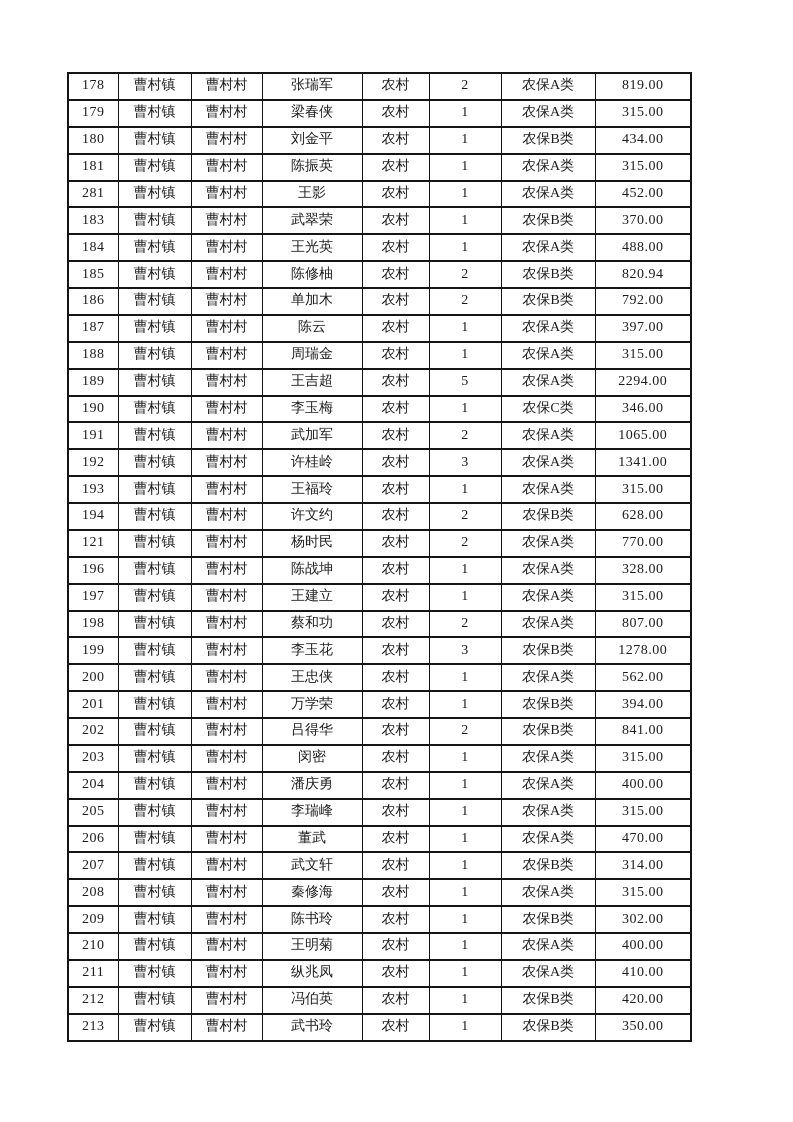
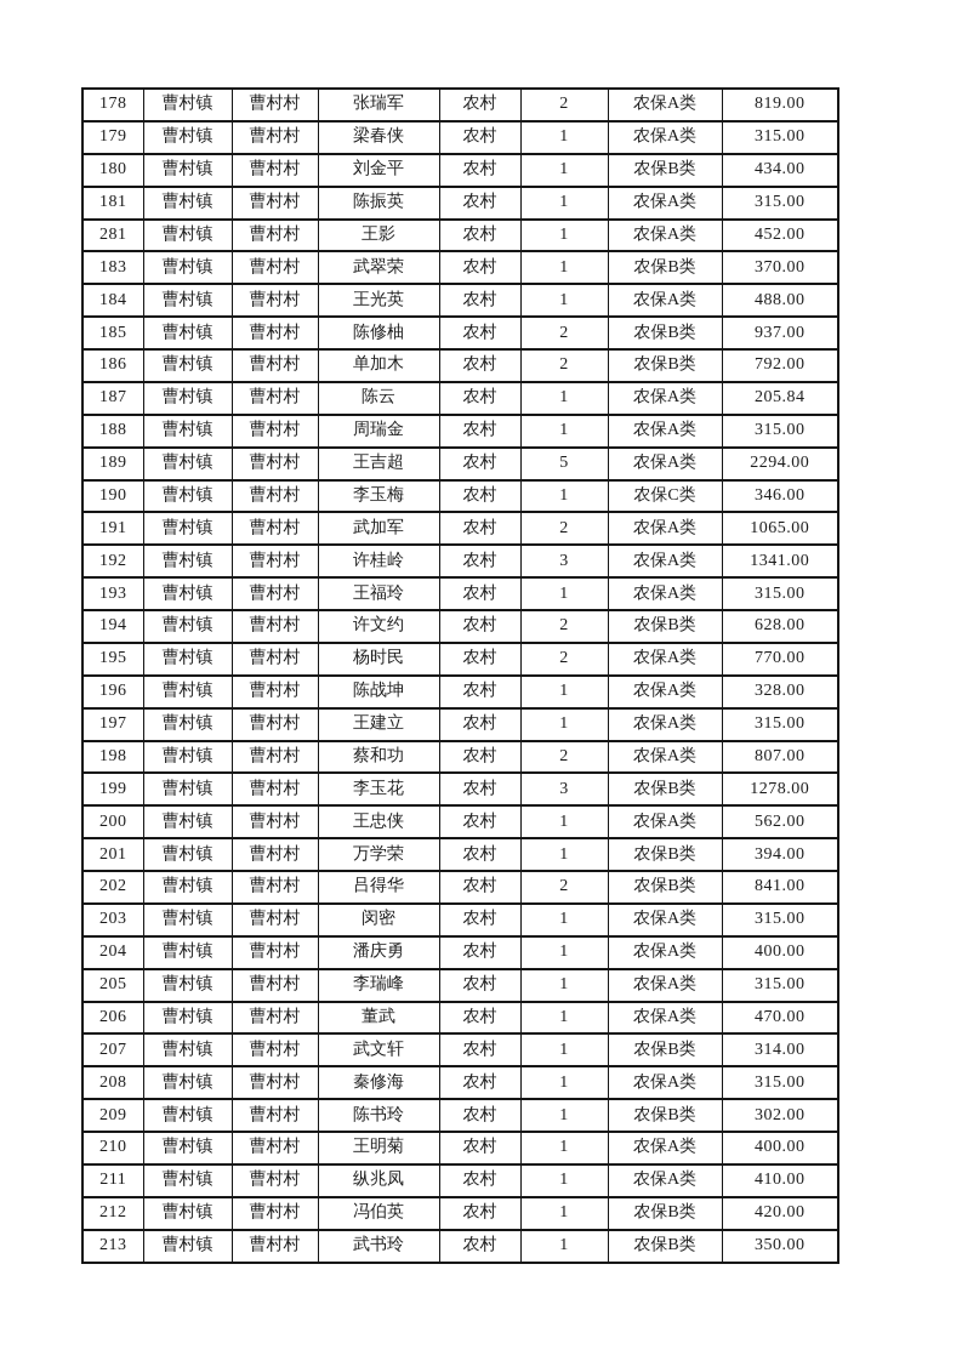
  178	曹村镇	曹村村	张瑞军	农村	2	农保A类	819.00
  179	曹村镇	曹村村	梁春侠	农村	1	农保A类	315.00
  180	曹村镇	曹村村	刘金平	农村	1	农保B类	434.00
  181	曹村镇	曹村村	陈振英	农村	1	农保A类	315.00
  281	曹村镇	曹村村	王影	农村	1	农保A类	452.00
  183	曹村镇	曹村村	武翠荣	农村	1	农保B类	370.00
  184	曹村镇	曹村村	王光英	农村	1	农保A类	488.00
- 185	曹村镇	曹村村	陈修柚	农村	2	农保B类	820.94
+ 185	曹村镇	曹村村	陈修柚	农村	2	农保B类	937.00
  186	曹村镇	曹村村	单加木	农村	2	农保B类	792.00
- 187	曹村镇	曹村村	陈云	农村	1	农保A类	397.00
+ 187	曹村镇	曹村村	陈云	农村	1	农保A类	205.84
  188	曹村镇	曹村村	周瑞金	农村	1	农保A类	315.00
  189	曹村镇	曹村村	王吉超	农村	5	农保A类	2294.00
  190	曹村镇	曹村村	李玉梅	农村	1	农保C类	346.00
  191	曹村镇	曹村村	武加军	农村	2	农保A类	1065.00
  192	曹村镇	曹村村	许桂岭	农村	3	农保A类	1341.00
  193	曹村镇	曹村村	王福玲	农村	1	农保A类	315.00
  194	曹村镇	曹村村	许文约	农村	2	农保B类	628.00
- 121	曹村镇	曹村村	杨时民	农村	2	农保A类	770.00
+ 195	曹村镇	曹村村	杨时民	农村	2	农保A类	770.00
  196	曹村镇	曹村村	陈战坤	农村	1	农保A类	328.00
  197	曹村镇	曹村村	王建立	农村	1	农保A类	315.00
  198	曹村镇	曹村村	蔡和功	农村	2	农保A类	807.00
  199	曹村镇	曹村村	李玉花	农村	3	农保B类	1278.00
  200	曹村镇	曹村村	王忠侠	农村	1	农保A类	562.00
  201	曹村镇	曹村村	万学荣	农村	1	农保B类	394.00
  202	曹村镇	曹村村	吕得华	农村	2	农保B类	841.00
  203	曹村镇	曹村村	闵密	农村	1	农保A类	315.00
  204	曹村镇	曹村村	潘庆勇	农村	1	农保A类	400.00
  205	曹村镇	曹村村	李瑞峰	农村	1	农保A类	315.00
  206	曹村镇	曹村村	董武	农村	1	农保A类	470.00
  207	曹村镇	曹村村	武文轩	农村	1	农保B类	314.00
  208	曹村镇	曹村村	秦修海	农村	1	农保A类	315.00
  209	曹村镇	曹村村	陈书玲	农村	1	农保B类	302.00
  210	曹村镇	曹村村	王明菊	农村	1	农保A类	400.00
  211	曹村镇	曹村村	纵兆凤	农村	1	农保A类	410.00
  212	曹村镇	曹村村	冯伯英	农村	1	农保B类	420.00
  213	曹村镇	曹村村	武书玲	农村	1	农保B类	350.00
